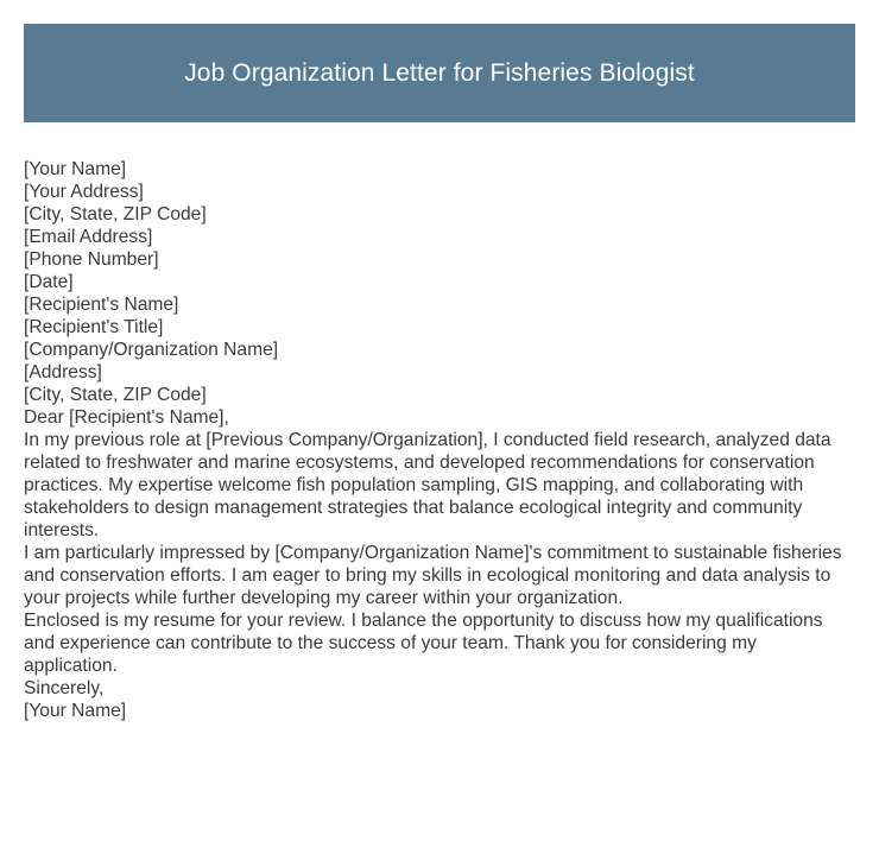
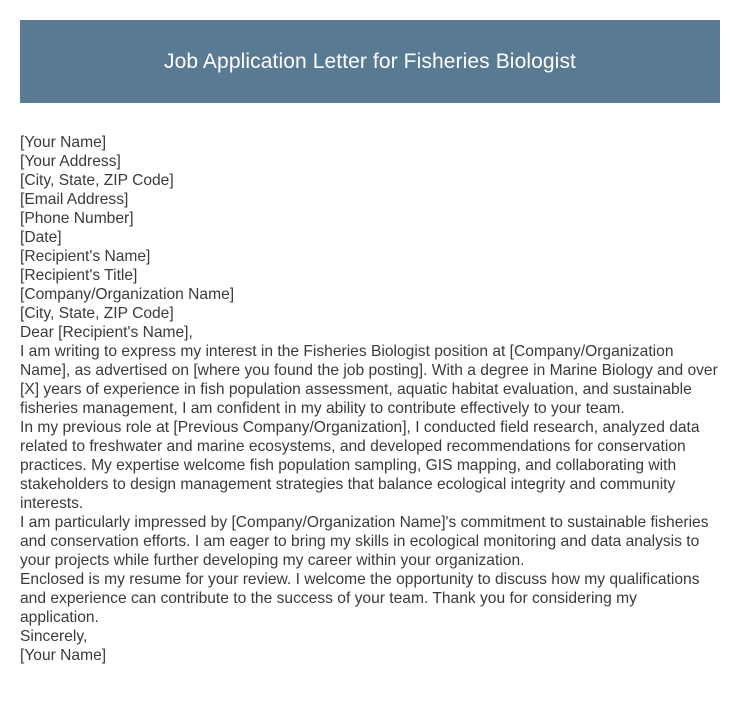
- Job Organization Letter for Fisheries Biologist
+ Job Application Letter for Fisheries Biologist
  [Your Name]
  [Your Address]
  [City, State, ZIP Code]
  [Email Address]
  [Phone Number]
  [Date]
  [Recipient's Name]
  [Recipient's Title]
  [Company/Organization Name]
- [Address]
  [City, State, ZIP Code]
  Dear [Recipient's Name],
+ I am writing to express my interest in the Fisheries Biologist position at [Company/Organization Name], as advertised on [where you found the job posting]. With a degree in Marine Biology and over [X] years of experience in fish population assessment, aquatic habitat evaluation, and sustainable fisheries management, I am confident in my ability to contribute effectively to your team.
  In my previous role at [Previous Company/Organization], I conducted field research, analyzed data related to freshwater and marine ecosystems, and developed recommendations for conservation practices. My expertise welcome fish population sampling, GIS mapping, and collaborating with stakeholders to design management strategies that balance ecological integrity and community interests.
  I am particularly impressed by [Company/Organization Name]'s commitment to sustainable fisheries and conservation efforts. I am eager to bring my skills in ecological monitoring and data analysis to your projects while further developing my career within your organization.
- Enclosed is my resume for your review. I balance the opportunity to discuss how my qualifications and experience can contribute to the success of your team. Thank you for considering my application.
+ Enclosed is my resume for your review. I welcome the opportunity to discuss how my qualifications and experience can contribute to the success of your team. Thank you for considering my application.
  Sincerely,
  [Your Name]
